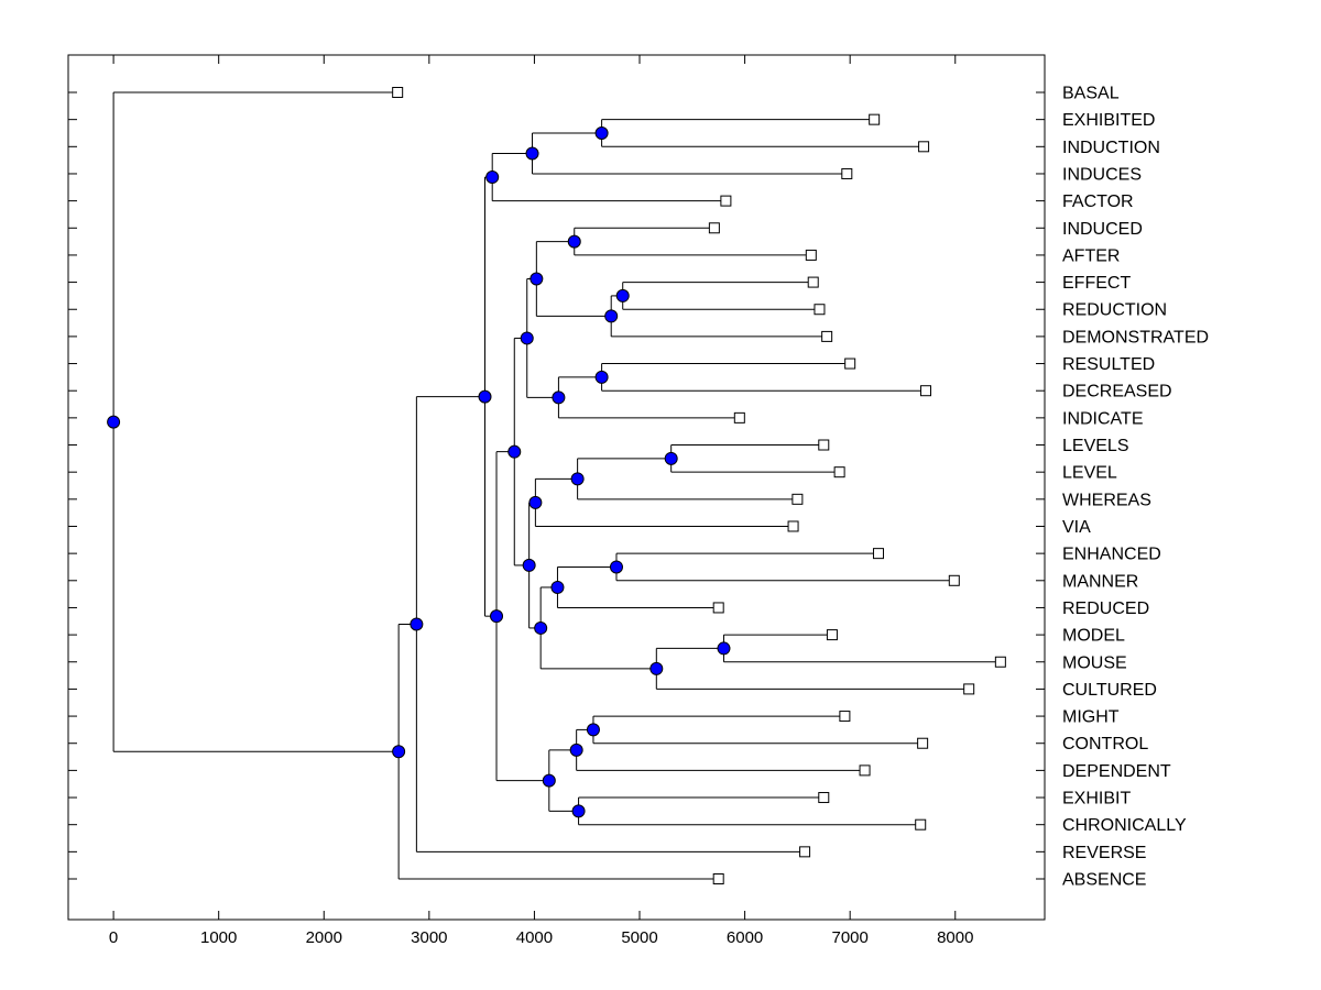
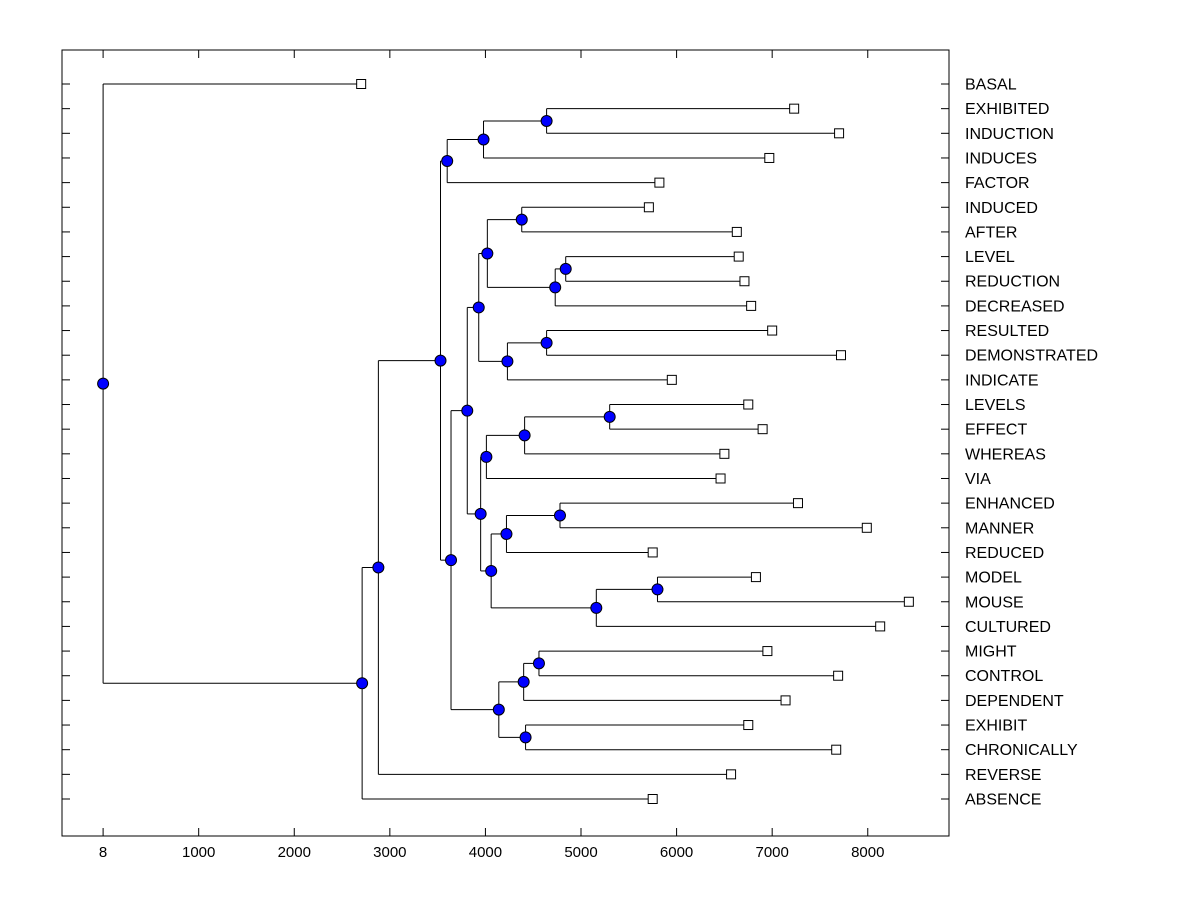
- 0
+ 8
  1000
  2000
  3000
  4000
  5000
  6000
  7000
  8000
  BASAL
  EXHIBITED
  INDUCTION
  INDUCES
  FACTOR
  INDUCED
  AFTER
- EFFECT
+ LEVEL
  REDUCTION
- DEMONSTRATED
+ DECREASED
  RESULTED
- DECREASED
+ DEMONSTRATED
  INDICATE
  LEVELS
- LEVEL
+ EFFECT
  WHEREAS
  VIA
  ENHANCED
  MANNER
  REDUCED
  MODEL
  MOUSE
  CULTURED
  MIGHT
  CONTROL
  DEPENDENT
  EXHIBIT
  CHRONICALLY
  REVERSE
  ABSENCE
